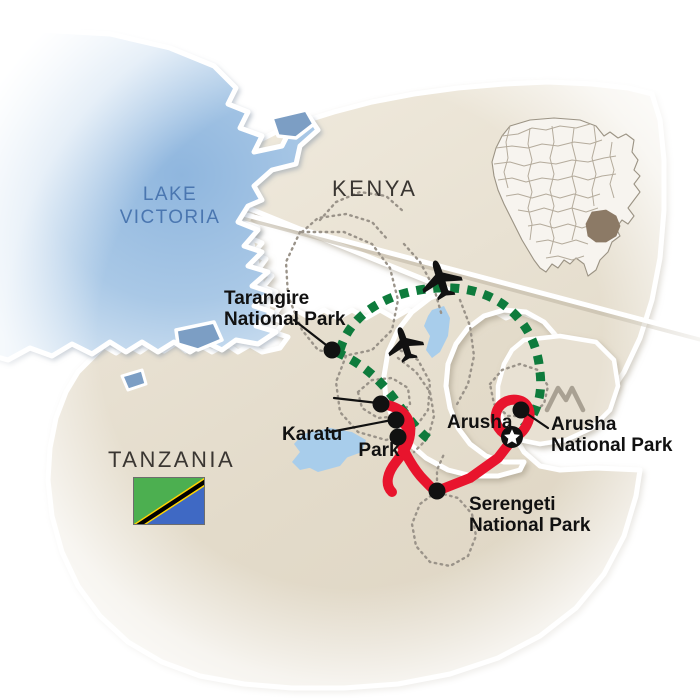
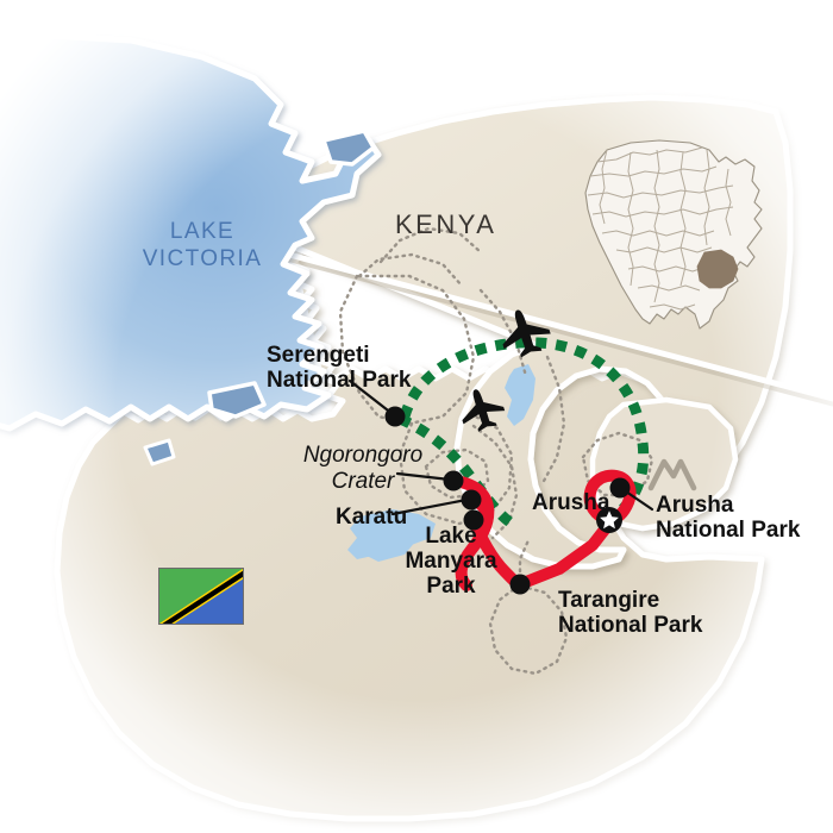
  LAKE
  VICTORIA
  KENYA
- TANZANIA
- Tarangire
+ Serengeti
  National Park
+ Ngorongoro
+ Crater
  Karatu
+ Lake
+ Manyara
  Park
  Arusha
  Arusha
  National Park
- Serengeti
+ Tarangire
  National Park
